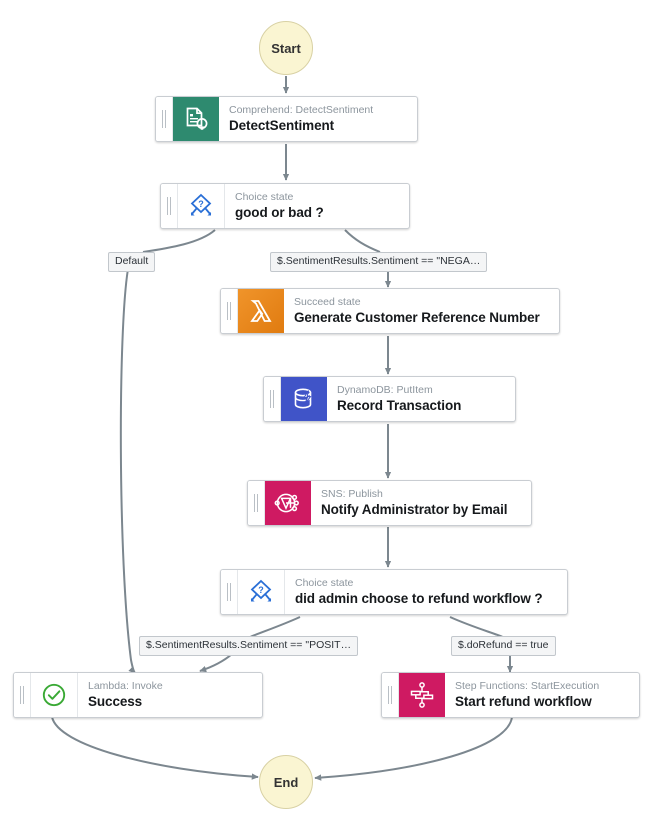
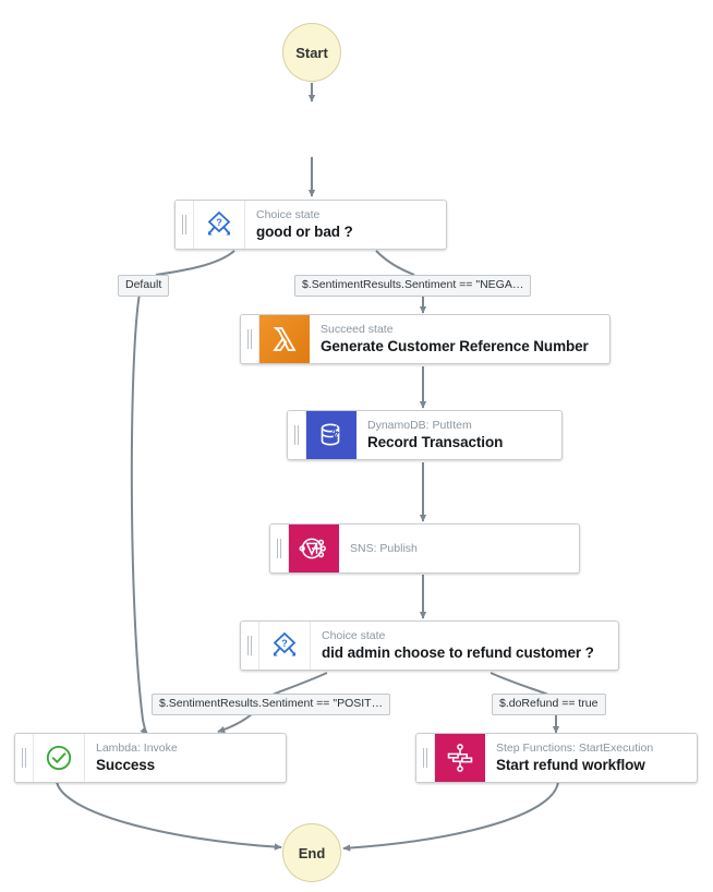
  Start
  End
- Comprehend: DetectSentiment
- DetectSentiment
  ?
  Choice state
  good or bad ?
  Default
  $.SentimentResults.Sentiment == "NEGA…
  Succeed state
  Generate Customer Reference Number
  DynamoDB: PutItem
  Record Transaction
  SNS: Publish
- Notify Administrator by Email
  ?
  Choice state
- did admin choose to refund workflow ?
+ did admin choose to refund customer ?
  $.SentimentResults.Sentiment == "POSIT…
  $.doRefund == true
  Lambda: Invoke
  Success
  Step Functions: StartExecution
  Start refund workflow
